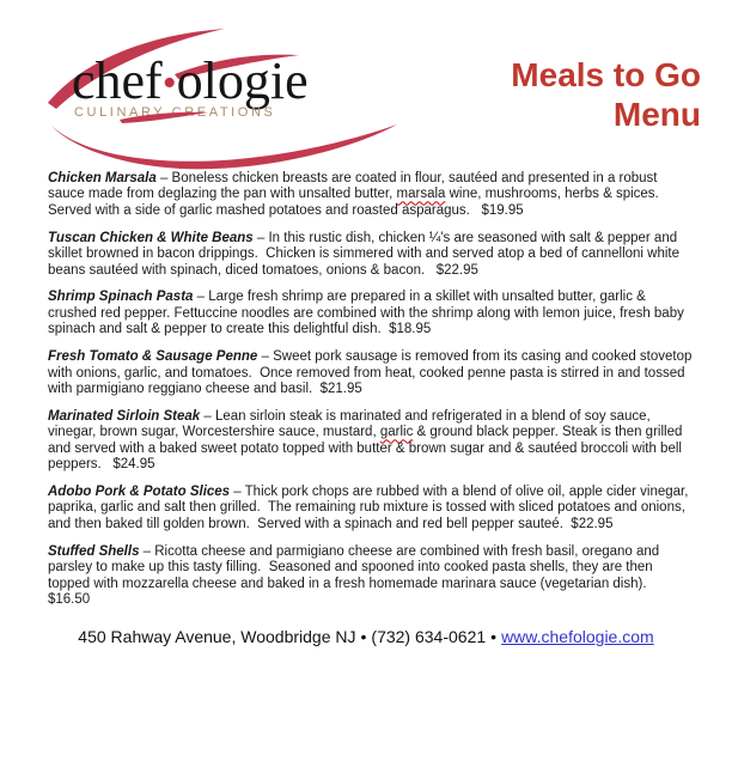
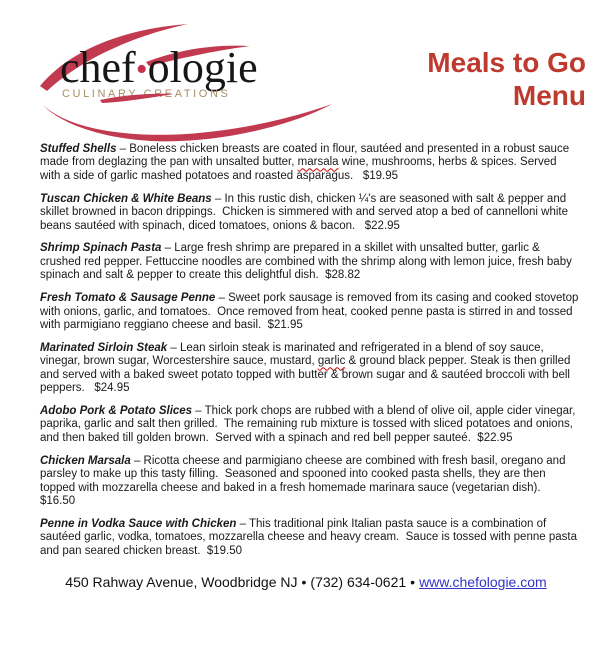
  chef•ologie
  CULINARYATIONS
  Meals to Go
  Menu
- Chicken Marsala – Boneless chicken breasts are coated in flour, sautéed and presented in a robust sauce made from deglazing the pan with unsalted butter, marsala wine, mushrooms, herbs & spices. Served with a side of garlic mashed potatoes and roasted asparagus. $19.95
+ Stuffed Shells – Boneless chicken breasts are coated in flour, sautéed and presented in a robust sauce made from deglazing the pan with unsalted butter, marsala wine, mushrooms, herbs & spices. Served with a side of garlic mashed potatoes and roasted asparagus. $19.95
  Tuscan Chicken & White Beans – In this rustic dish, chicken ¼'s are seasoned with salt & pepper and skillet browned in bacon drippings. Chicken is simmered with and served atop a bed of cannelloni white beans sautéed with spinach, diced tomatoes, onions & bacon. $22.95
- Shrimp Spinach Pasta – Large fresh shrimp are prepared in a skillet with unsalted butter, garlic & crushed red pepper. Fettuccine noodles are combined with the shrimp along with lemon juice, fresh baby spinach and salt & pepper to create this delightful dish. $18.95
+ Shrimp Spinach Pasta – Large fresh shrimp are prepared in a skillet with unsalted butter, garlic & crushed red pepper. Fettuccine noodles are combined with the shrimp along with lemon juice, fresh baby spinach and salt & pepper to create this delightful dish. $28.82
  Fresh Tomato & Sausage Penne – Sweet pork sausage is removed from its casing and cooked stovetop with onions, garlic, and tomatoes. Once removed from heat, cooked penne pasta is stirred in and tossed with parmigiano reggiano cheese and basil. $21.95
  Marinated Sirloin Steak – Lean sirloin steak is marinated and refrigerated in a blend of soy sauce, vinegar, brown sugar, Worcestershire sauce, mustard, garlic & ground black pepper. Steak is then grilled and served with a baked sweet potato topped with butter & brown sugar and & sautéed broccoli with bell peppers. $24.95
  Adobo Pork & Potato Slices – Thick pork chops are rubbed with a blend of olive oil, apple cider vinegar, paprika, garlic and salt then grilled. The remaining rub mixture is tossed with sliced potatoes and onions, and then baked till golden brown. Served with a spinach and red bell pepper sauteé. $22.95
- Stuffed Shells – Ricotta cheese and parmigiano cheese are combined with fresh basil, oregano and parsley to make up this tasty filling. Seasoned and spooned into cooked pasta shells, they are then topped with mozzarella cheese and baked in a fresh homemade marinara sauce (vegetarian dish). $16.50
+ Chicken Marsala – Ricotta cheese and parmigiano cheese are combined with fresh basil, oregano and parsley to make up this tasty filling. Seasoned and spooned into cooked pasta shells, they are then topped with mozzarella cheese and baked in a fresh homemade marinara sauce (vegetarian dish). $16.50
+ Penne in Vodka Sauce with Chicken – This traditional pink Italian pasta sauce is a combination of sautéed garlic, vodka, tomatoes, mozzarella cheese and heavy cream. Sauce is tossed with penne pasta and pan seared chicken breast. $19.50
  450 Rahway Avenue, Woodbridge NJ • (732) 634-0621 • www.chefologie.com
